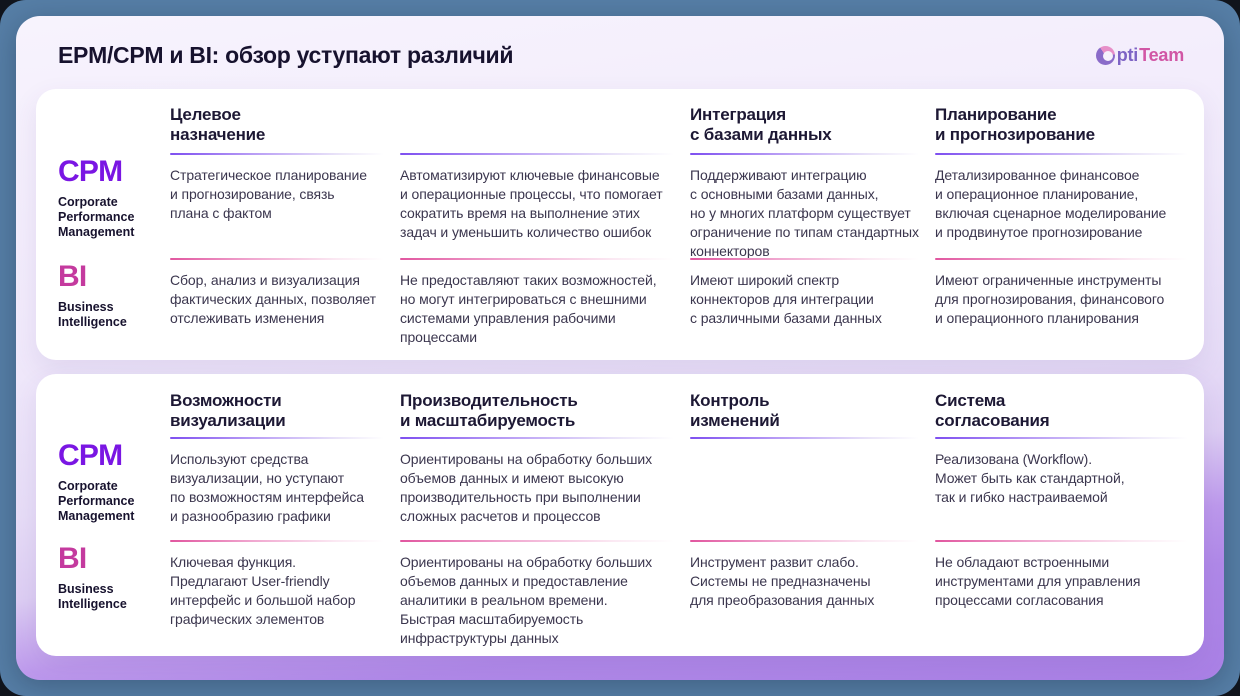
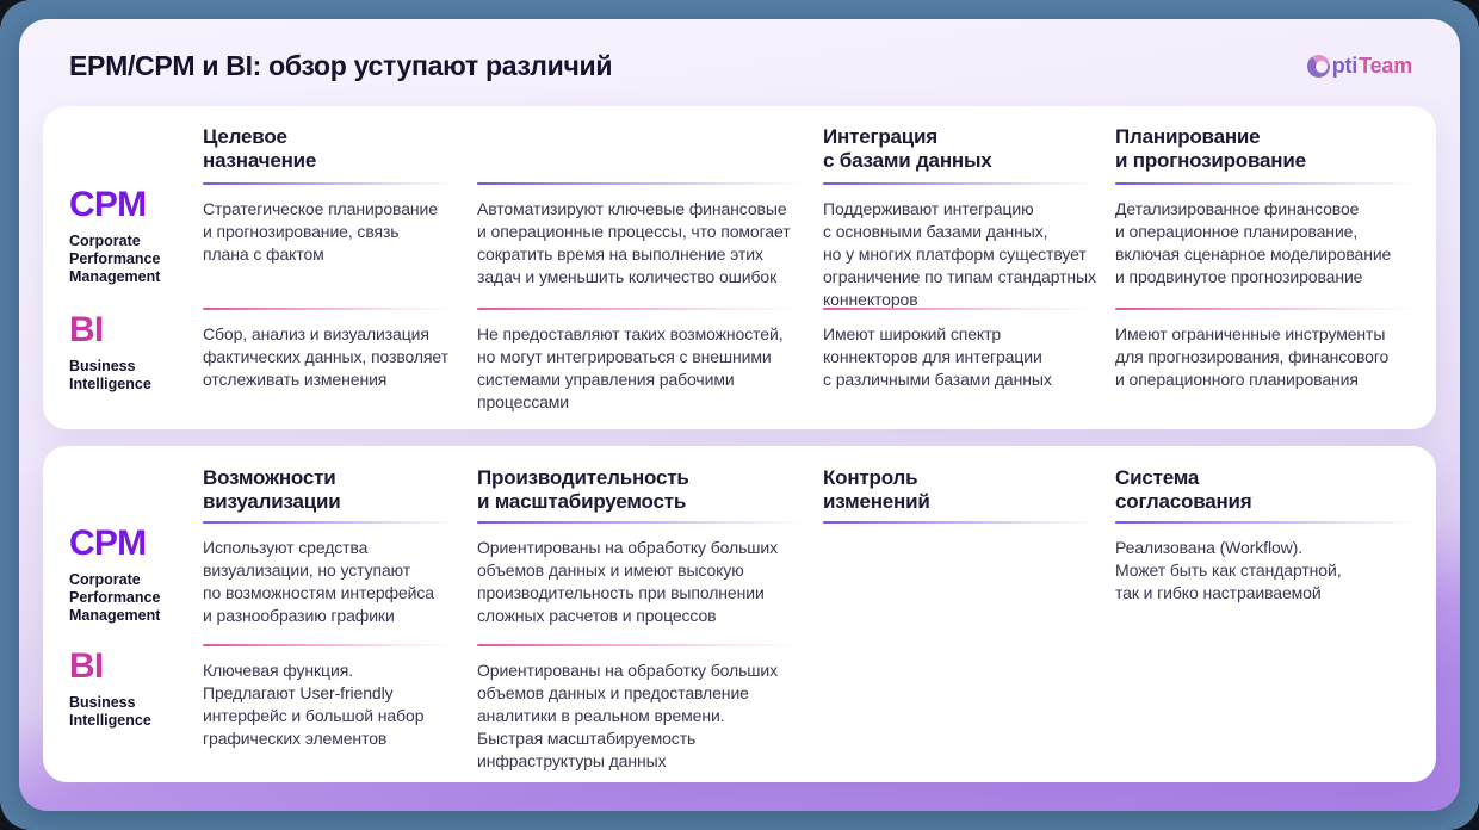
  EPM/CPM и BI: обзор уступают различий
  pti
  Team
  Целевое
  назначение
  Интеграция
  с базами данных
  Планирование
  и прогнозирование
  CPM
  Corporate
  Performance
  Management
  Стратегическое планирование
  и прогнозирование, связь
  плана с фактом
  Автоматизируют ключевые финансовые
  и операционные процессы, что помогает
  сократить время на выполнение этих
  задач и уменьшить количество ошибок
  Поддерживают интеграцию
  с основными базами данных,
  но у многих платформ существует
  ограничение по типам стандартных
  коннекторов
  Детализированное финансовое
  и операционное планирование,
  включая сценарное моделирование
  и продвинутое прогнозирование
  BI
  Business
  Intelligence
  Сбор, анализ и визуализация
  фактических данных, позволяет
  отслеживать изменения
  Не предоставляют таких возможностей,
  но могут интегрироваться с внешними
  системами управления рабочими
  процессами
  Имеют широкий спектр
  коннекторов для интеграции
  с различными базами данных
  Имеют ограниченные инструменты
  для прогнозирования, финансового
  и операционного планирования
  Возможности
  визуализации
  Производительность
  и масштабируемость
  Контроль
  изменений
  Система
  согласования
  CPM
  Corporate
  Performance
  Management
  Используют средства
  визуализации, но уступают
  по возможностям интерфейса
  и разнообразию графики
  Ориентированы на обработку больших
  объемов данных и имеют высокую
  производительность при выполнении
  сложных расчетов и процессов
  Реализована (Workflow).
  Может быть как стандартной,
  так и гибко настраиваемой
  BI
  Business
  Intelligence
  Ключевая функция.
  Предлагают User-friendly
  интерфейс и большой набор
  графических элементов
  Ориентированы на обработку больших
  объемов данных и предоставление
  аналитики в реальном времени.
  Быстрая масштабируемость
  инфраструктуры данных
- Инструмент развит слабо.
- Системы не предназначены
- для преобразования данных
- Не обладают встроенными
- инструментами для управления
- процессами согласования
